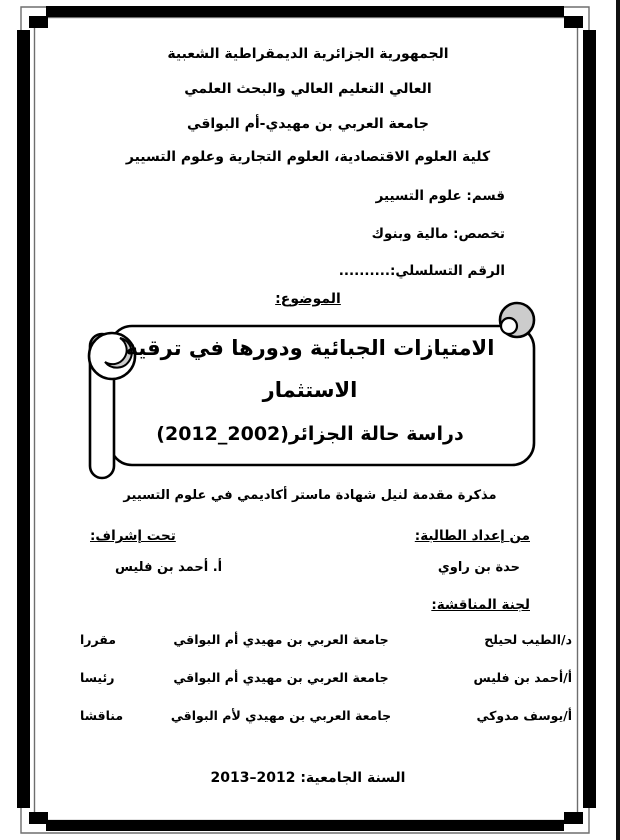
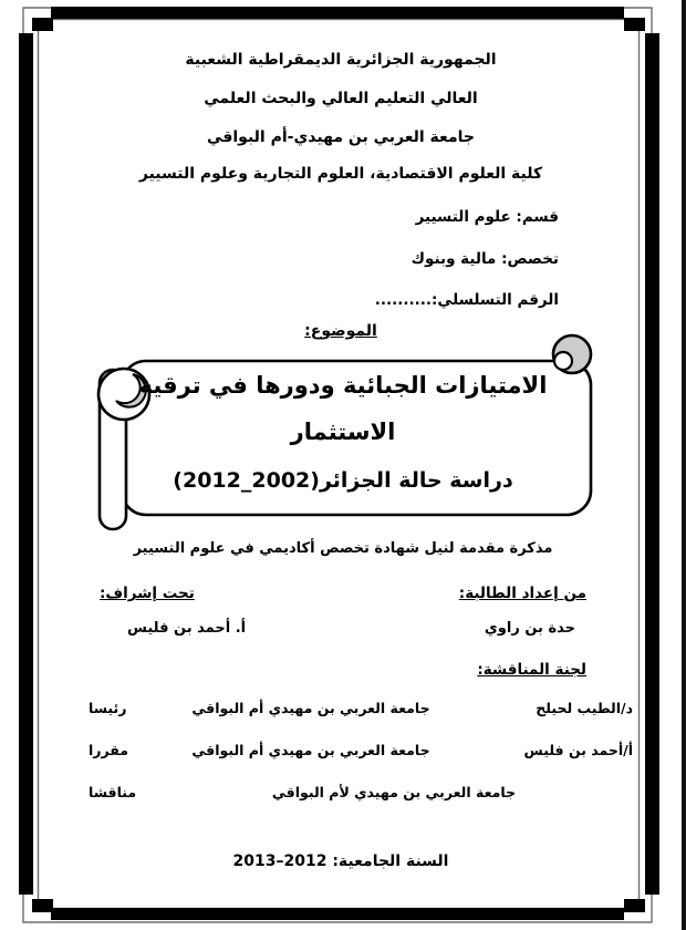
  الجمهورية الجزائرية الديمقراطية الشعبية
  العالي التعليم العالي والبحث العلمي
  جامعة العربي بن مهيدي-أم البواقي
  كلية العلوم الاقتصادية، العلوم التجارية وعلوم التسيير
  قسم: علوم التسيير
  تخصص: مالية وبنوك
  الرقم التسلسلي:..........
  الموضوع:
  الامتيازات الجبائية ودورها في ترقية
  الاستثمار
  دراسة حالة الجزائر(2002_2012)
- مذكرة مقدمة لنيل شهادة ماستر أكاديمي في علوم التسيير
+ مذكرة مقدمة لنيل شهادة تخصص أكاديمي في علوم التسيير
  من إعداد الطالبة:
  تحت إشراف:
  حدة بن راوي
  أ. أحمد بن فليس
  لجنة المناقشة:
  د/الطيب لحيلح
  جامعة العربي بن مهيدي أم البواقي
- مقررا
+ رئيسا
  أ/أحمد بن فليس
  جامعة العربي بن مهيدي أم البواقي
- رئيسا
+ مقررا
- أ/يوسف مدوكي
  جامعة العربي بن مهيدي لأم البواقي
  مناقشا
  السنة الجامعية: 2012–2013
